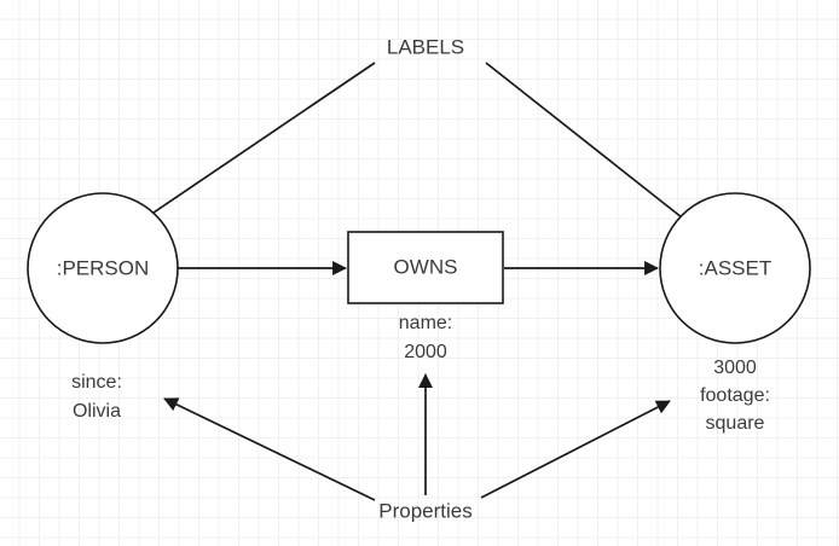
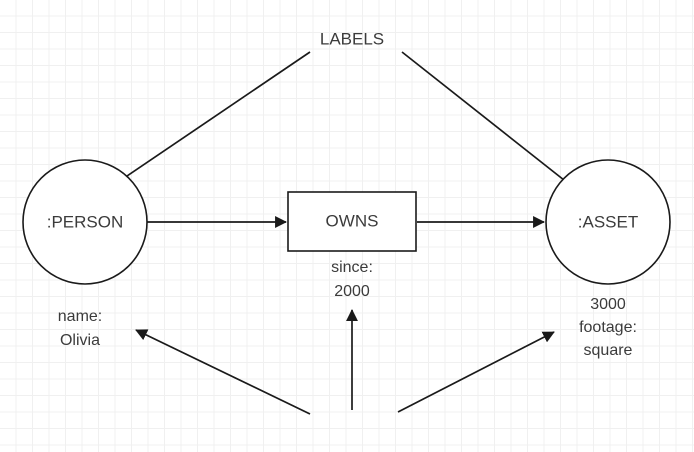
  :PERSON
  OWNS
  :ASSET
  LABELS
- Properties
- since:
+ name:
  Olivia
- name:
+ since:
  2000
  3000
  footage:
  square
